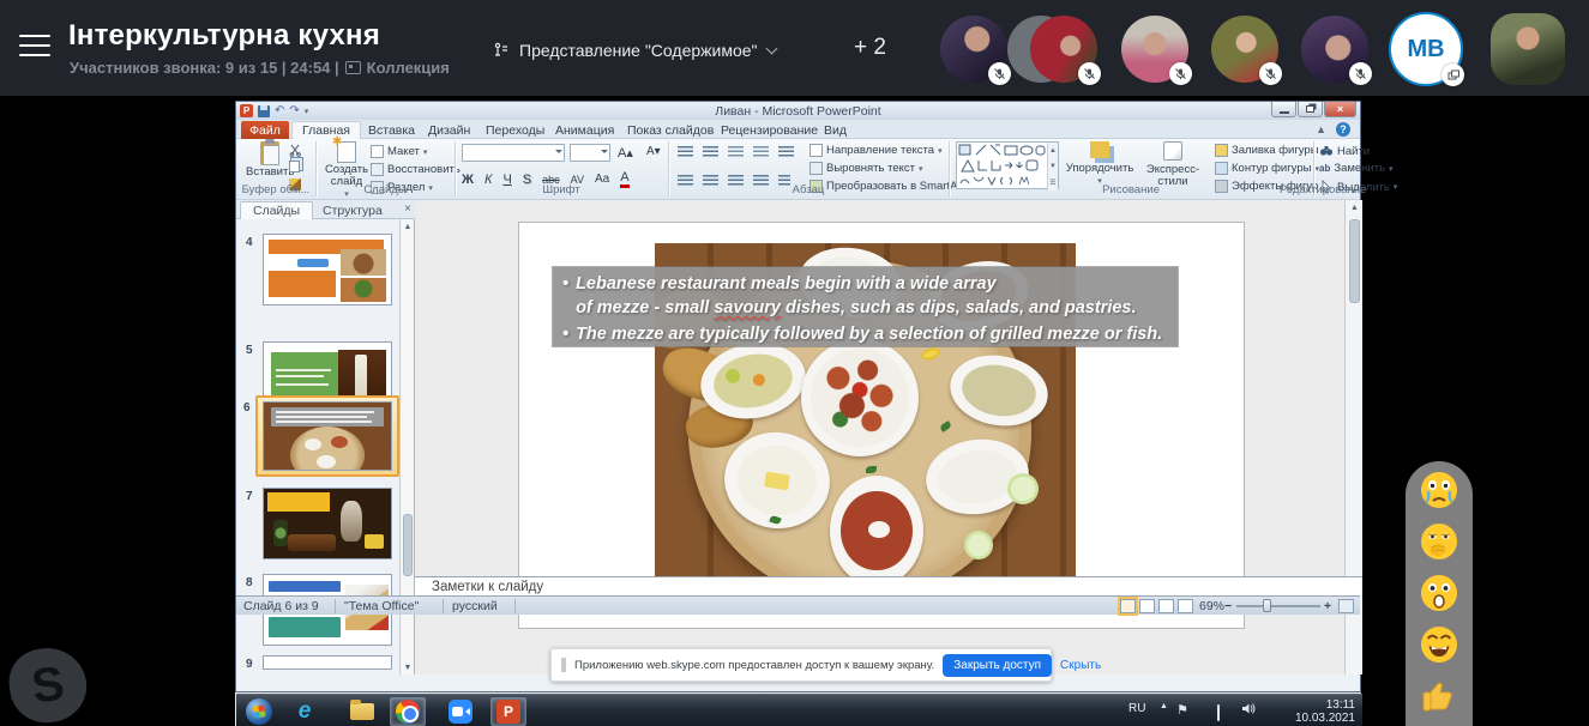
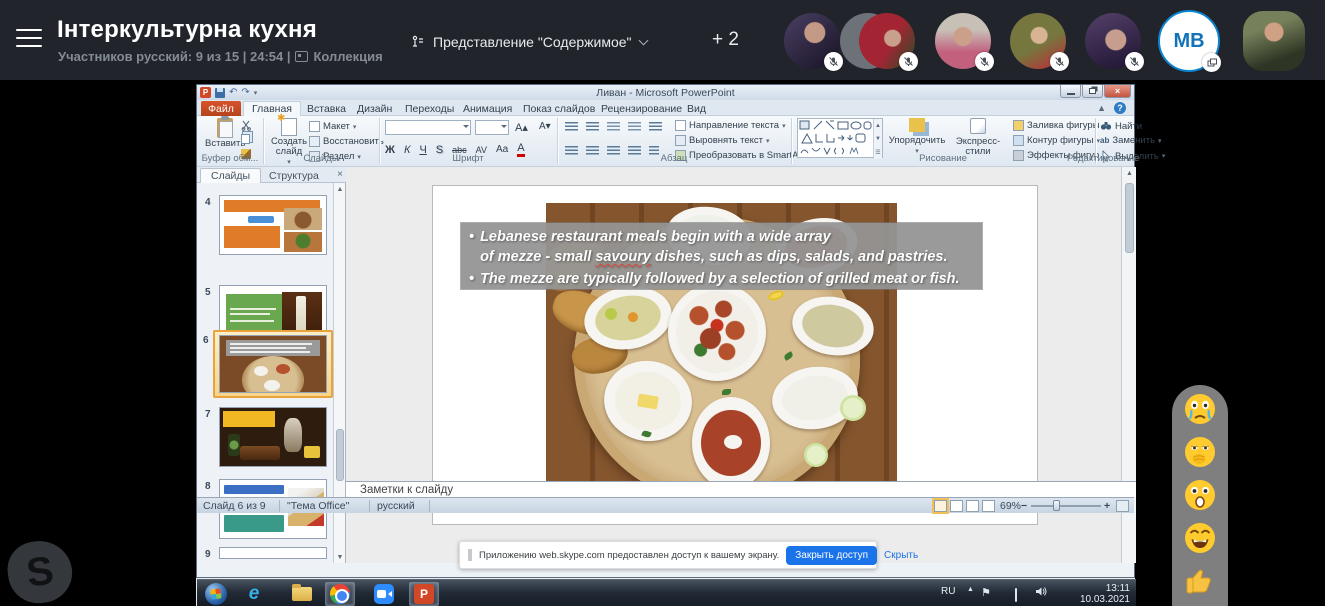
  Інтеркультурна кухня
- Участников звонка: 9 из 15 | 24:54 |
+ Участников русский: 9 из 15 | 24:54 |
  Коллекция
  Представление "Содержимое"
  + 2
  MB
  P
  ↶
  ↷
  Ливан - Microsoft PowerPoint
  ×
  Файл
  Главная
  Вставка
  Дизайн
  Переходы
  Анимация
  Показ слайдов
  Рецензирование
  Вид
  ▲
  ?
  Вставит
  Буфер обм...
  ✱
  Создать слайд
  Макет
  Восстановить
  Раздел
  Слайды
  A▴
  A▾
  Ж
  К
  Ч
  S
  abc
  AV
  Aa
  А
  Шрифт
  Направление текста
  Выровнять текст
  Преобразовать в SmarA
  Абзац
  Упорядочить
  Экспресс-стили
  Заливка фигуры
  Контур фигуры
  Эффекты фигур
  Рисование
  Найти
  ab
  Заменить
  Выделить
  Редактирование
  Слайды
  Структура
  ×
  4
  5
  6
  7
  8
  9
  •
  Lebanese restaurant meals begin with a wide array
  of mezze - small savoury dishes, such as dips, salads, and pastries.
  •
- The mezze are typically followed by a selection of grilled mezze or fish.
+ The mezze are typically followed by a selection of grilled meat or fish.
  Заметки к слайду
  Слайд 6 из 9
  "Тема Office"
  русский
  69%
  −
  +
  e
  P
  RU
  ⚑
  13:11
  10.03.2021
  Приложению web.skype.com предоставлен доступ к вашему экрану.
  Закрыть доступ
  Скрыть
